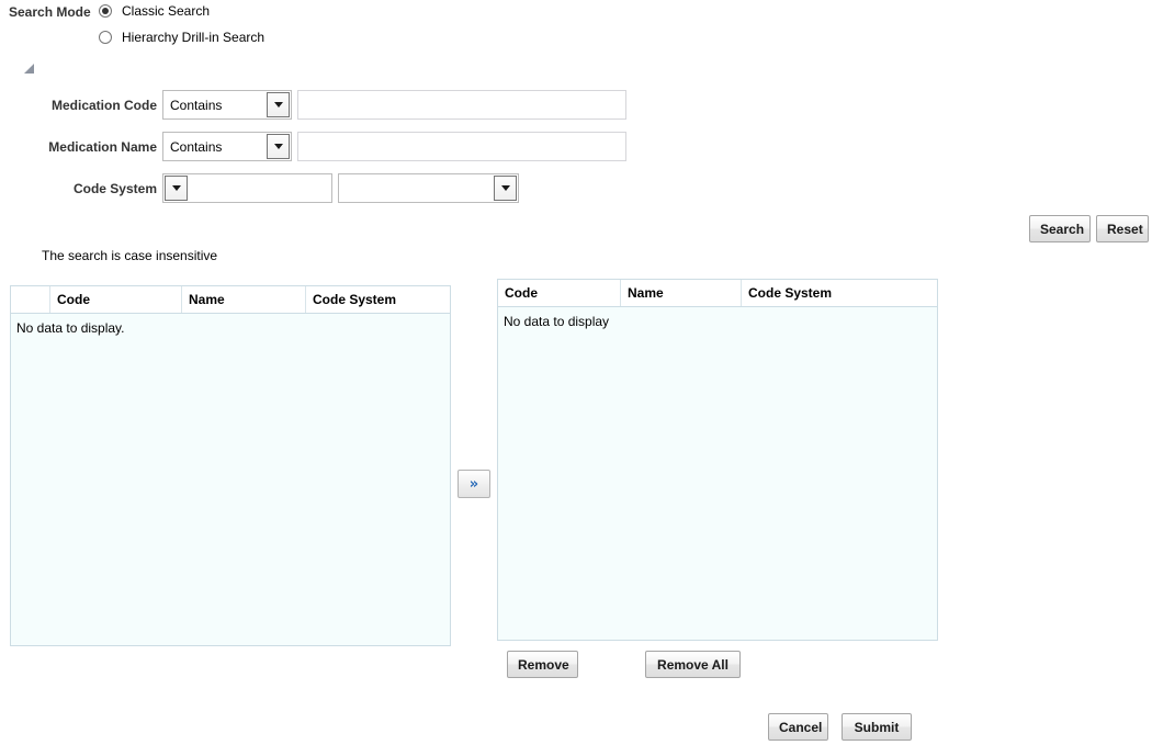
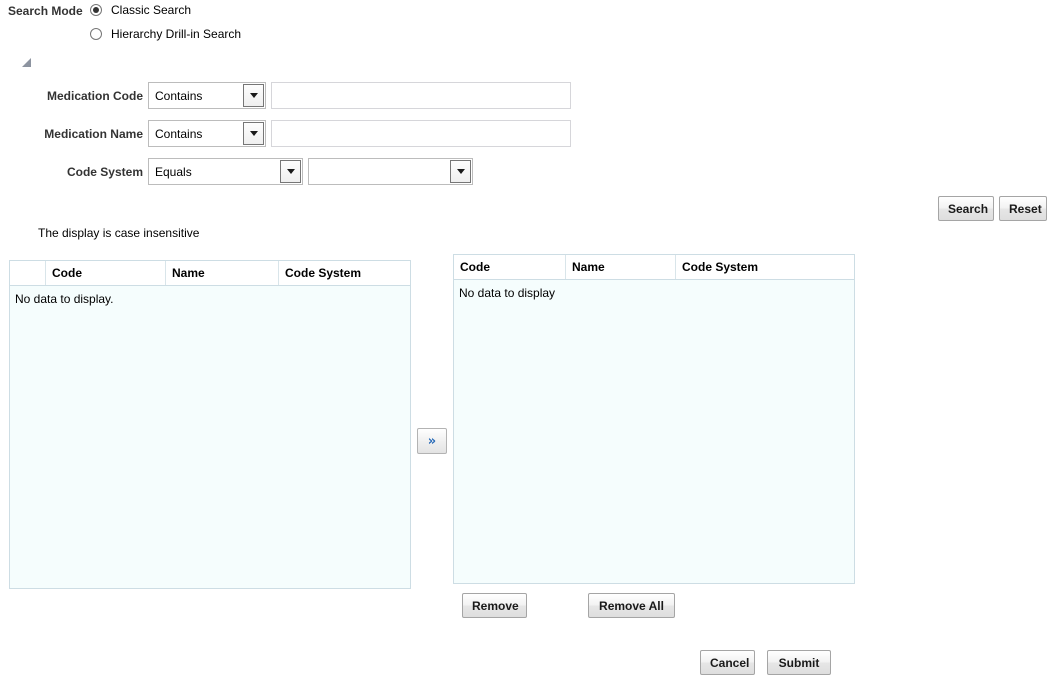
  Search Mode
  Classic Search
  Hierarchy Drill-in Search
  Medication Code
  Contains
  Medication Name
  Contains
  Code System
+ Equals
  Search
  Reset
- The search is case insensitive
+ The display is case insensitive
  Code
  Name
  Code System
  No data to display.
  »
  Code
  Name
  Code System
  No data to display
  Remove
  Remove All
  Cancel
  Submit
